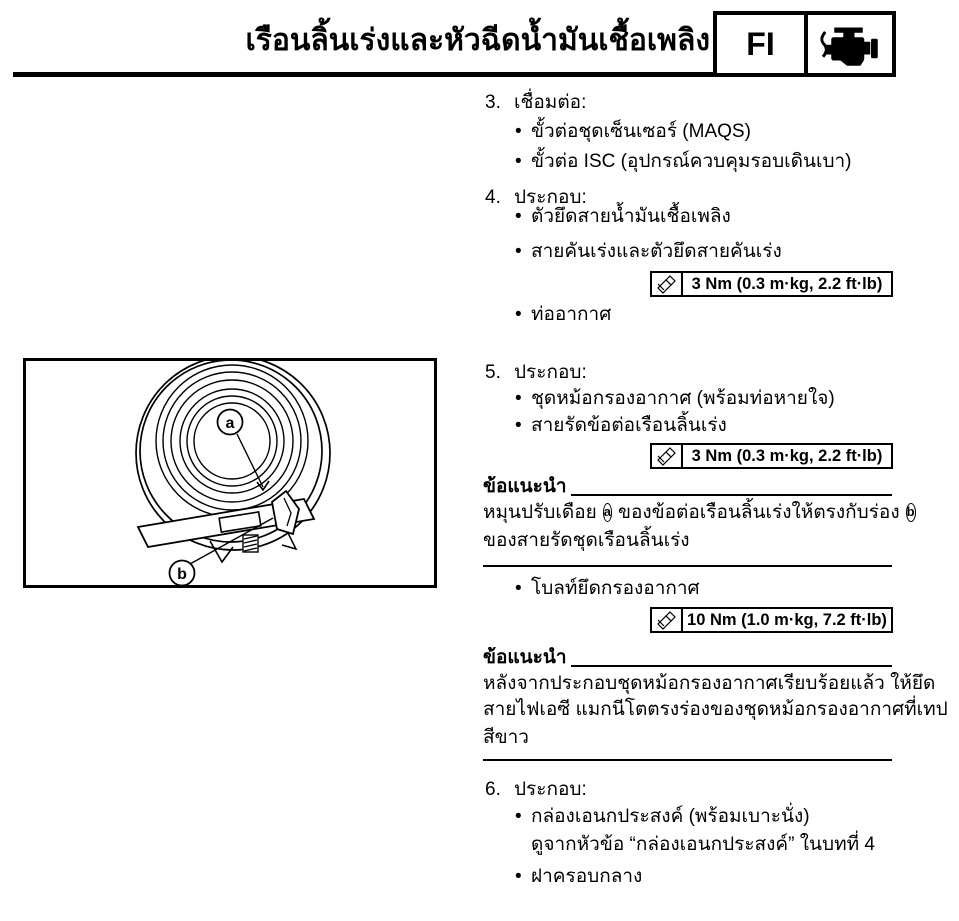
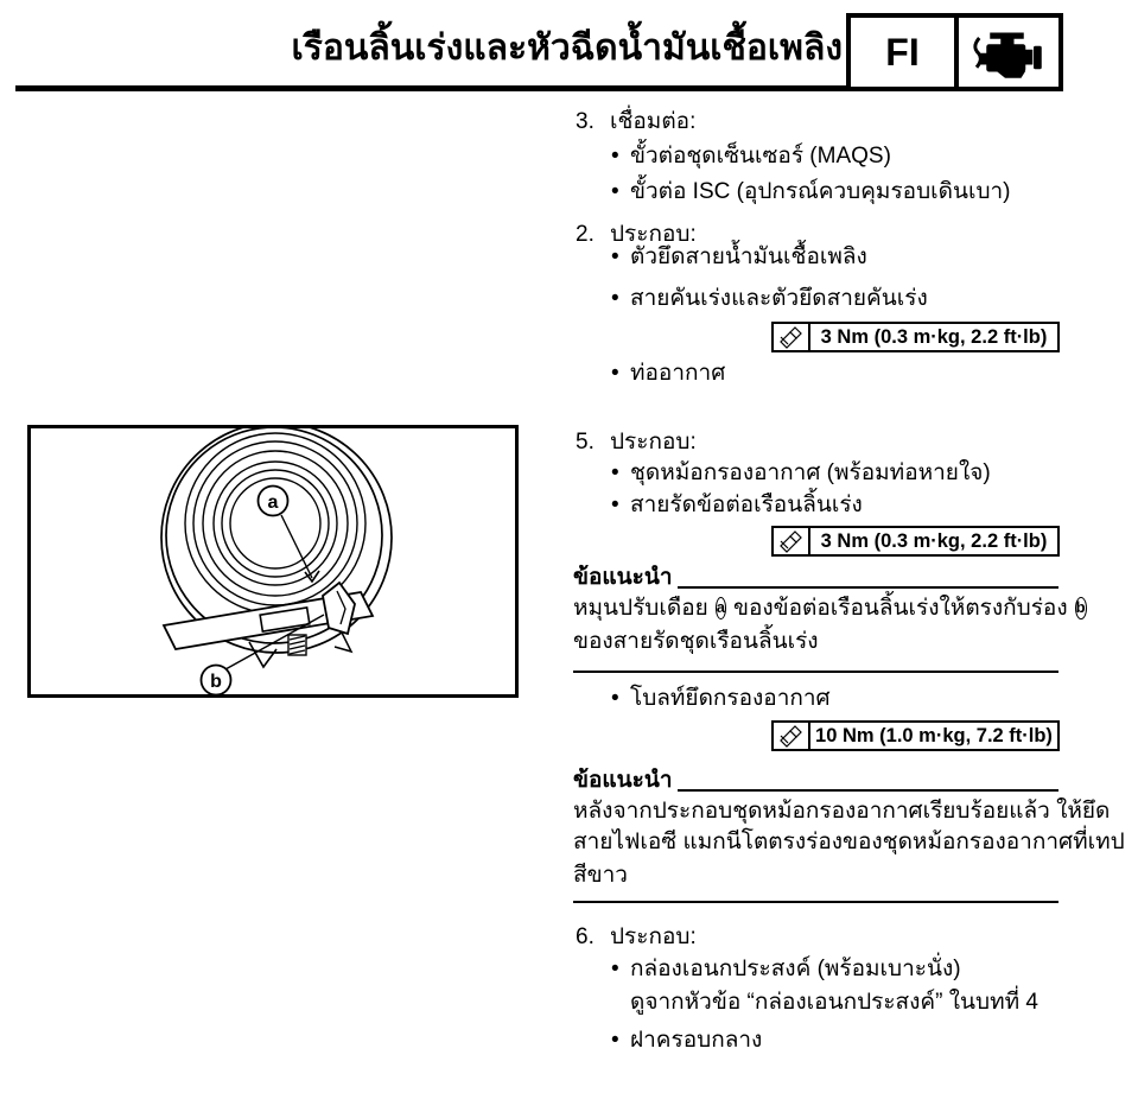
  เรือนลิ้นเร่งและหัวฉีดน้ำมันเชื้อเพลิง
  FI
  a
  b
  3.
  เชื่อมต่อ:
  •
  ขั้วต่อชุดเซ็นเซอร์ (MAQS)
  •
  ขั้วต่อ ISC (อุปกรณ์ควบคุมรอบเดินเบา)
- 4.
+ 2.
  ประกอบ:
  •
  ตัวยึดสายน้ำมันเชื้อเพลิง
  •
  สายคันเร่งและตัวยึดสายคันเร่ง
  3 Nm (0.3 m·kg, 2.2 ft·lb)
  •
  ท่ออากาศ
  5.
  ประกอบ:
  •
  ชุดหม้อกรองอากาศ (พร้อมท่อหายใจ)
  •
  สายรัดข้อต่อเรือนลิ้นเร่ง
  3 Nm (0.3 m·kg, 2.2 ft·lb)
  ข้อแนะนำ
  หมุนปรับเดือย
  a
  ของข้อต่อเรือนลิ้นเร่งให้ตรงกับร่อง
  b
  ของสายรัดชุดเรือนลิ้นเร่ง
  •
  โบลท์ยึดกรองอากาศ
  10 Nm (1.0 m·kg, 7.2 ft·lb)
  ข้อแนะนำ
  หลังจากประกอบชุดหม้อกรองอากาศเรียบร้อยแล้ว ให้ยึด
  สายไฟเอซี แมกนีโตตรงร่องของชุดหม้อกรองอากาศที่เทป
  สีขาว
  6.
  ประกอบ:
  •
  กล่องเอนกประสงค์ (พร้อมเบาะนั่ง)
  ดูจากหัวข้อ “กล่องเอนกประสงค์” ในบทที่ 4
  •
  ฝาครอบกลาง
